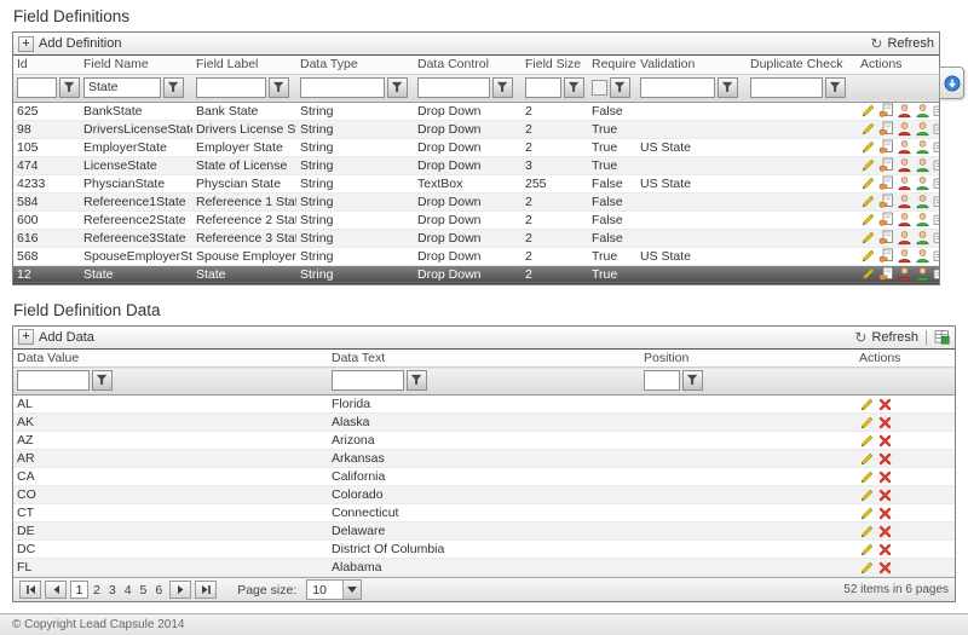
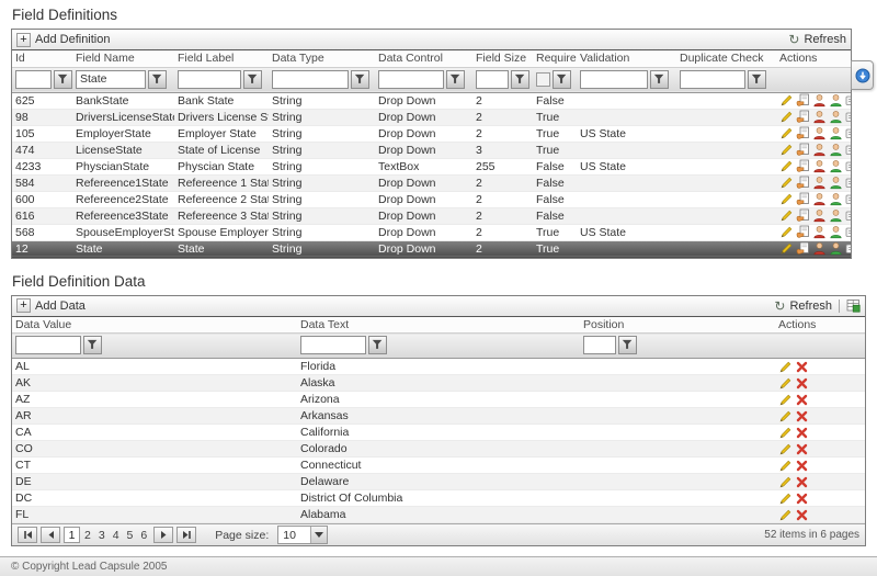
  Field Definitions
  +
  Add Definition
  ↻
  Refresh
  Id	Field Name	Field Label	Data Type	Data Control	Field Size	Require	Validation	Duplicate Check	Actions
  	State
  625	BankState	Bank State	String	Drop Down	2	False
  98	DriversLicenseStat	Drivers License S	String	Drop Down	2	True
  105	EmployerState	Employer State	String	Drop Down	2	True	US State
  474	LicenseState	State of License	String	Drop Down	3	True
  4233	PhyscianState	Physcian State	String	TextBox	255	False	US State
  584	Refereence1State	Refereence 1 Sta	String	Drop Down	2	False
  600	Refereence2State	Refereence 2 Sta	String	Drop Down	2	False
  616	Refereence3State	Refereence 3 Sta	String	Drop Down	2	False
  568	SpouseEmployerSt	Spouse Employer	String	Drop Down	2	True	US State
  12	State	State	String	Drop Down	2	True
  Field Definition Data
  +
  Add Data
  ↻
  Refresh
  Data Value	Data Text	Position	Actions
  AL	Florida
  AK	Alaska
  AZ	Arizona
  AR	Arkansas
  CA	California
  CO	Colorado
  CT	Connecticut
  DE	Delaware
  DC	District Of Columbia
  FL	Alabama
  1
  2
  3
  4
  5
  6
  Page size:
  10
  52 items in 6 pages
- © Copyright Lead Capsule 2014
+ © Copyright Lead Capsule 2005
